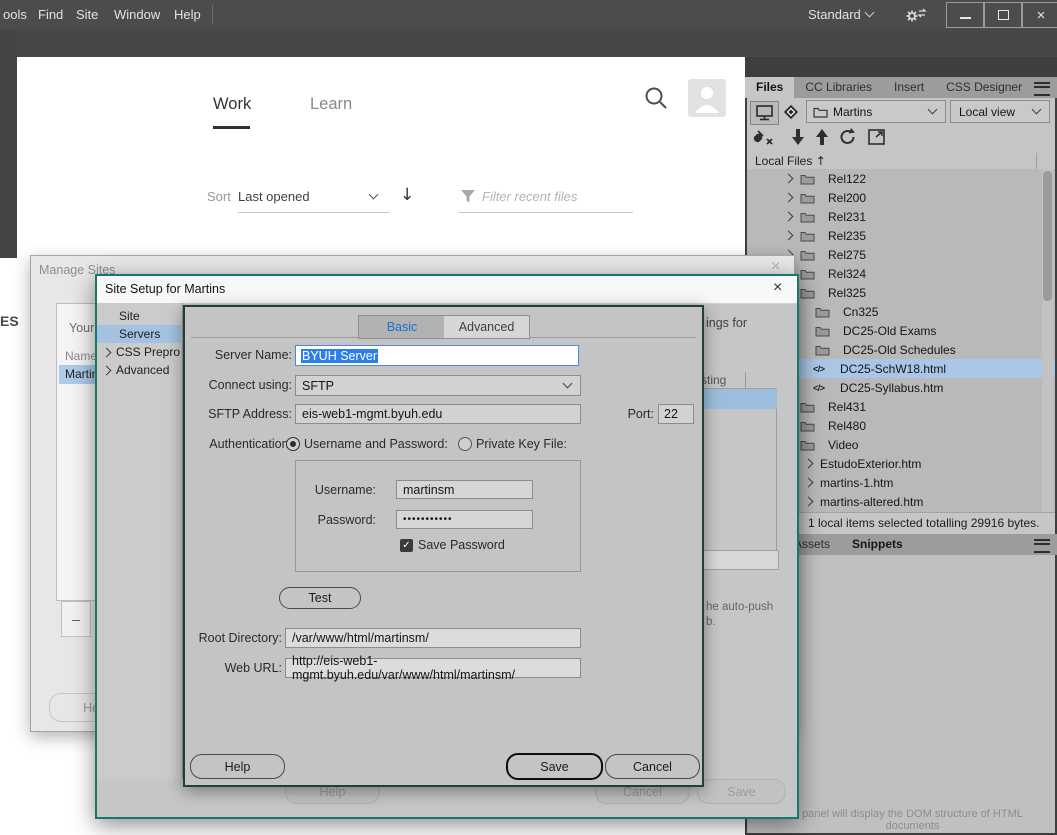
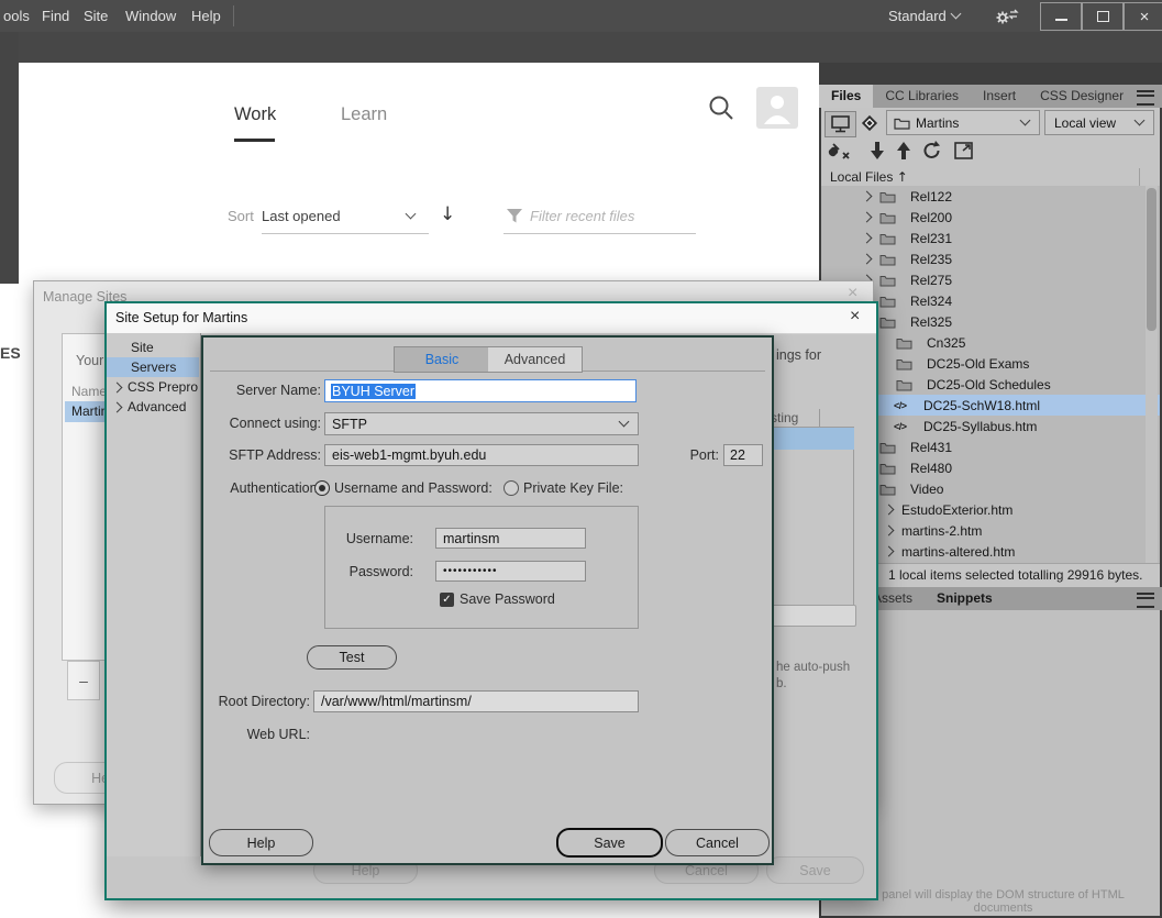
  ES
  Work
  Learn
  Sort
  Last opened
  ↓
  Filter recent files
  Files
  CC Libraries
  Insert
  CSS Designer
  Martins
  Local view
  Local Files ↑
  Rel122
  Rel200
  Rel231
  Rel235
  Rel275
  Rel324
  Rel325
  Cn325
  DC25-Old Exams
  DC25-Old Schedules
  </>
  DC25-SchW18.html
  </>
  DC25-Syllabus.htm
  Rel431
  Rel480
  Video
  EstudoExterior.htm
- martins-1.htm
+ martins-2.htm
  martins-altered.htm
  1 local items selected totalling 29916 bytes.
  ssets
  Snippets
  panel will display the DOM structure of HTML documents
  Manage Sites
  ×
  Name
  Marti
  –
  Site Setup for Martins
  ×
  Site
  Servers
  CSS Prepro
  Advanced
  ings for
  sting
  he auto-push
  b.
  Help
  Cancel
  Save
  Basic
  Advanced
  Server Name:
  BYUH Server
  Connect using:
  SFTP
  SFTP Address:
  eis-web1-mgmt.byuh.edu
  Port:
  22
  Authenticatio
  Username and Password:
  Private Key File:
  Username:
  martinsm
  Password:
  •••••••••••
  ✓
  Save Password
  Test
  Root Directory:
  /var/www/html/martinsm/
  Web URL:
- http://eis-web1-mgmt.byuh.edu/var/www/html/martinsm/
  Help
  Save
  Cancel
  ools
  Find
  Site
  Window
  Help
  Standard
  ×
